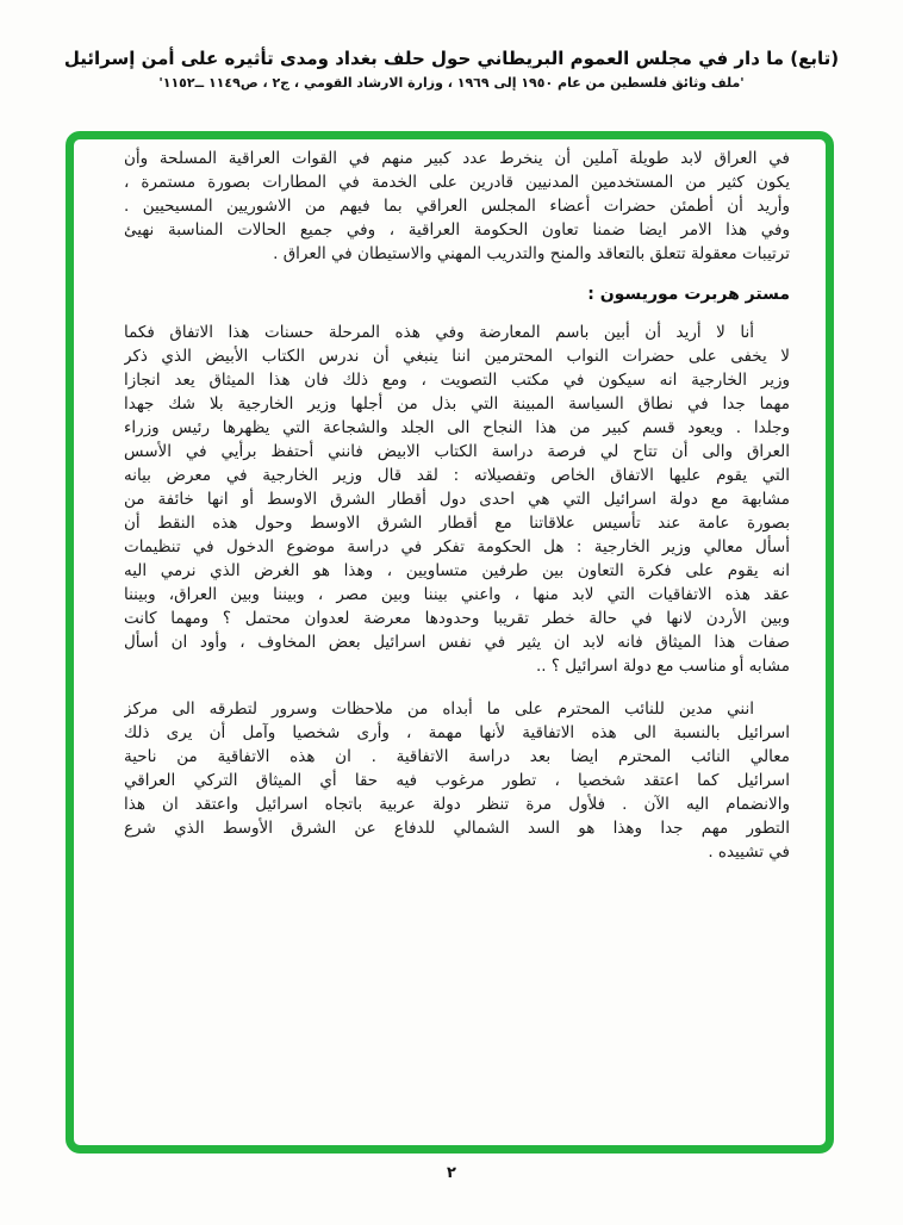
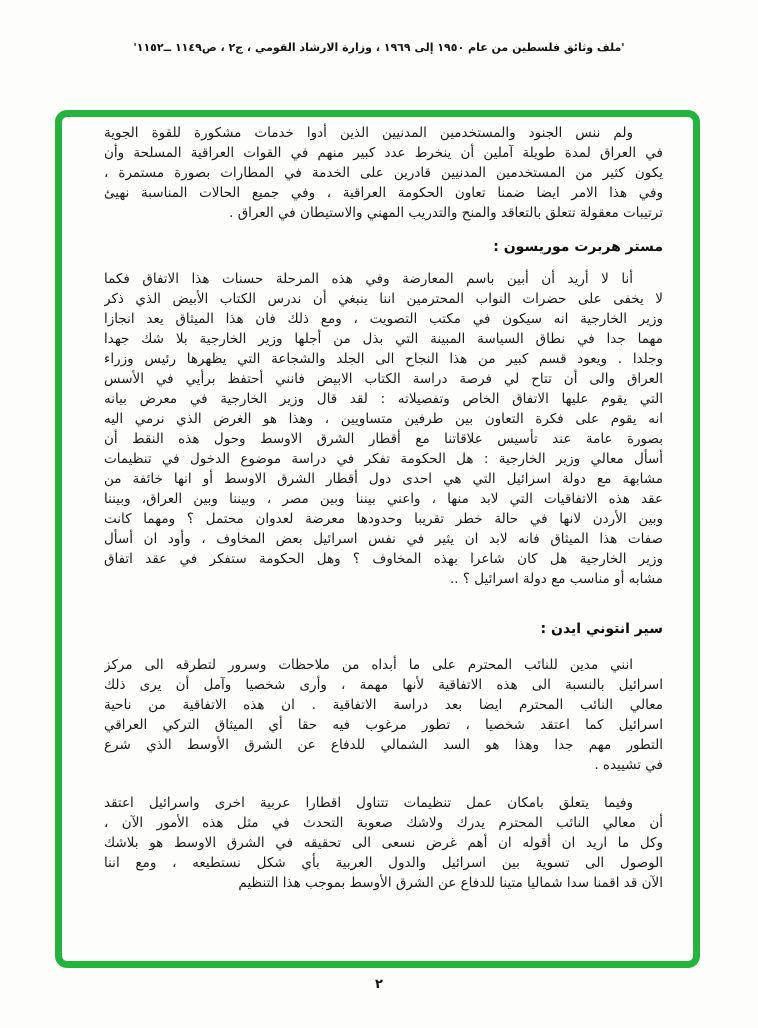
- (تابع) ما دار في مجلس العموم البريطاني حول حلف بغداد ومدى تأثيره على أمن إسرائيل
  'ملف وثائق فلسطين من عام ١٩٥٠ إلى ١٩٦٩ ، وزارة الارشاد القومي ، ج٢ ، ص١١٤٩ ــ١١٥٢'
+ ولم ننس الجنود والمستخدمين المدنيين الذين أدوا خدمات مشكورة للقوة الجوية
- في العراق لابد طويلة آملين أن ينخرط عدد كبير منهم في القوات العراقية المسلحة وأن
+ في العراق لمدة طويلة آملين أن ينخرط عدد كبير منهم في القوات العراقية المسلحة وأن
  يكون كثير من المستخدمين المدنيين قادرين على الخدمة في المطارات بصورة مستمرة ،
- وأريد أن أطمئن حضرات أعضاء المجلس العراقي بما فيهم من الاشوريين المسيحيين .
  وفي هذا الامر ايضا ضمنا تعاون الحكومة العراقية ، وفي جميع الحالات المناسبة نهيئ
  ترتيبات معقولة تتعلق بالتعاقد والمنح والتدريب المهني والاستيطان في العراق .
  مستر هربرت موريسون :
  أنا لا أريد أن أبين باسم المعارضة وفي هذه المرحلة حسنات هذا الاتفاق فكما
  لا يخفى على حضرات النواب المحترمين اننا ينبغي أن ندرس الكتاب الأبيض الذي ذكر
  وزير الخارجية انه سيكون في مكتب التصويت ، ومع ذلك فان هذا الميثاق يعد انجازا
  مهما جدا في نطاق السياسة المبينة التي بذل من أجلها وزير الخارجية بلا شك جهدا
  وجلدا . ويعود قسم كبير من هذا النجاح الى الجلد والشجاعة التي يظهرها رئيس وزراء
  العراق والى أن تتاح لي فرصة دراسة الكتاب الابيض فانني أحتفظ برأيي في الأسس
  التي يقوم عليها الاتفاق الخاص وتفصيلاته : لقد قال وزير الخارجية في معرض بيانه
- مشابهة مع دولة اسرائيل التي هي احدى دول أقطار الشرق الاوسط أو انها خائفة من
+ انه يقوم على فكرة التعاون بين طرفين متساويين ، وهذا هو الغرض الذي نرمي اليه
  بصورة عامة عند تأسيس علاقاتنا مع أقطار الشرق الاوسط وحول هذه النقط أن
  أسأل معالي وزير الخارجية : هل الحكومة تفكر في دراسة موضوع الدخول في تنظيمات
- انه يقوم على فكرة التعاون بين طرفين متساويين ، وهذا هو الغرض الذي نرمي اليه
+ مشابهة مع دولة اسرائيل التي هي احدى دول أقطار الشرق الاوسط أو انها خائفة من
  عقد هذه الاتفاقيات التي لابد منها ، واعني بيننا وبين مصر ، وبيننا وبين العراق، وبيننا
  وبين الأردن لانها في حالة خطر تقريبا وحدودها معرضة لعدوان محتمل ؟ ومهما كانت
  صفات هذا الميثاق فانه لابد ان يثير في نفس اسرائيل بعض المخاوف ، وأود ان أسأل
+ وزير الخارجية هل كان شاعرا بهذه المخاوف ؟ وهل الحكومة ستفكر في عقد اتفاق
  مشابه أو مناسب مع دولة اسرائيل ؟ ..
+ سير انتوني ايدن :
  انني مدين للنائب المحترم على ما أبداه من ملاحظات وسرور لتطرقه الى مركز
  اسرائيل بالنسبة الى هذه الاتفاقية لأنها مهمة ، وأرى شخصيا وآمل أن يرى ذلك
  معالي النائب المحترم ايضا بعد دراسة الاتفاقية . ان هذه الاتفاقية من ناحية
  اسرائيل كما اعتقد شخصيا ، تطور مرغوب فيه حقا أي الميثاق التركي العراقي
- والانضمام اليه الآن . فلأول مرة تنظر دولة عربية باتجاه اسرائيل واعتقد ان هذا
  التطور مهم جدا وهذا هو السد الشمالي للدفاع عن الشرق الأوسط الذي شرع
  في تشييده .
+ وفيما يتعلق بامكان عمل تنظيمات تتناول اقطارا عربية اخرى واسرائيل اعتقد
+ أن معالي النائب المحترم يدرك ولاشك صعوبة التحدث في مثل هذه الأمور الآن ،
+ وكل ما اريد ان أقوله ان أهم غرض نسعى الى تحقيقه في الشرق الاوسط هو بلاشك
+ الوصول الى تسوية بين اسرائيل والدول العربية بأي شكل نستطيعه ، ومع اننا
+ الآن قد اقمنا سدا شماليا متينا للدفاع عن الشرق الأوسط بموجب هذا التنظيم
  ٢
